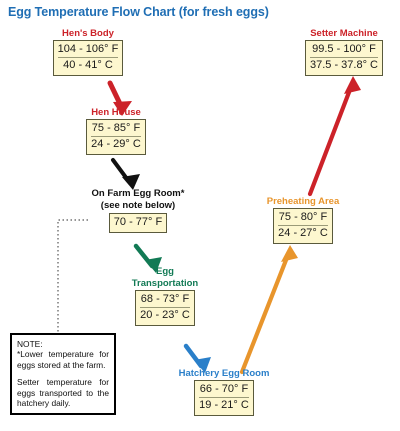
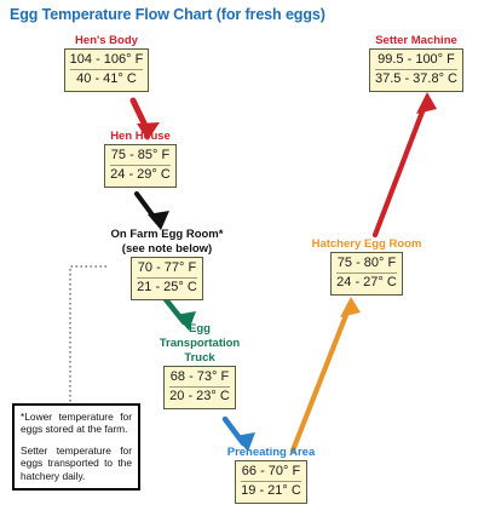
  Egg Temperature Flow Chart (for fresh eggs)
  Hen's Body
  104 - 106° F
  40 - 41° C
  Hen House
  75 - 85° F
  24 - 29° C
  On Farm Egg Room*
  (see note below)
  70 - 77° F
+ 21 - 25° C
  Egg
  Transportation
+ Truck
  68 - 73° F
  20 - 23° C
- Hatchery Egg Room
+ Preheating Area
  66 - 70° F
  19 - 21° C
- Preheating Area
+ Hatchery Egg Room
  75 - 80° F
  24 - 27° C
  Setter Machine
  99.5 - 100° F
  37.5 - 37.8° C
- NOTE:
  *Lower temperature for eggs stored at the farm.
  Setter temperature for eggs transported to the hatchery daily.
